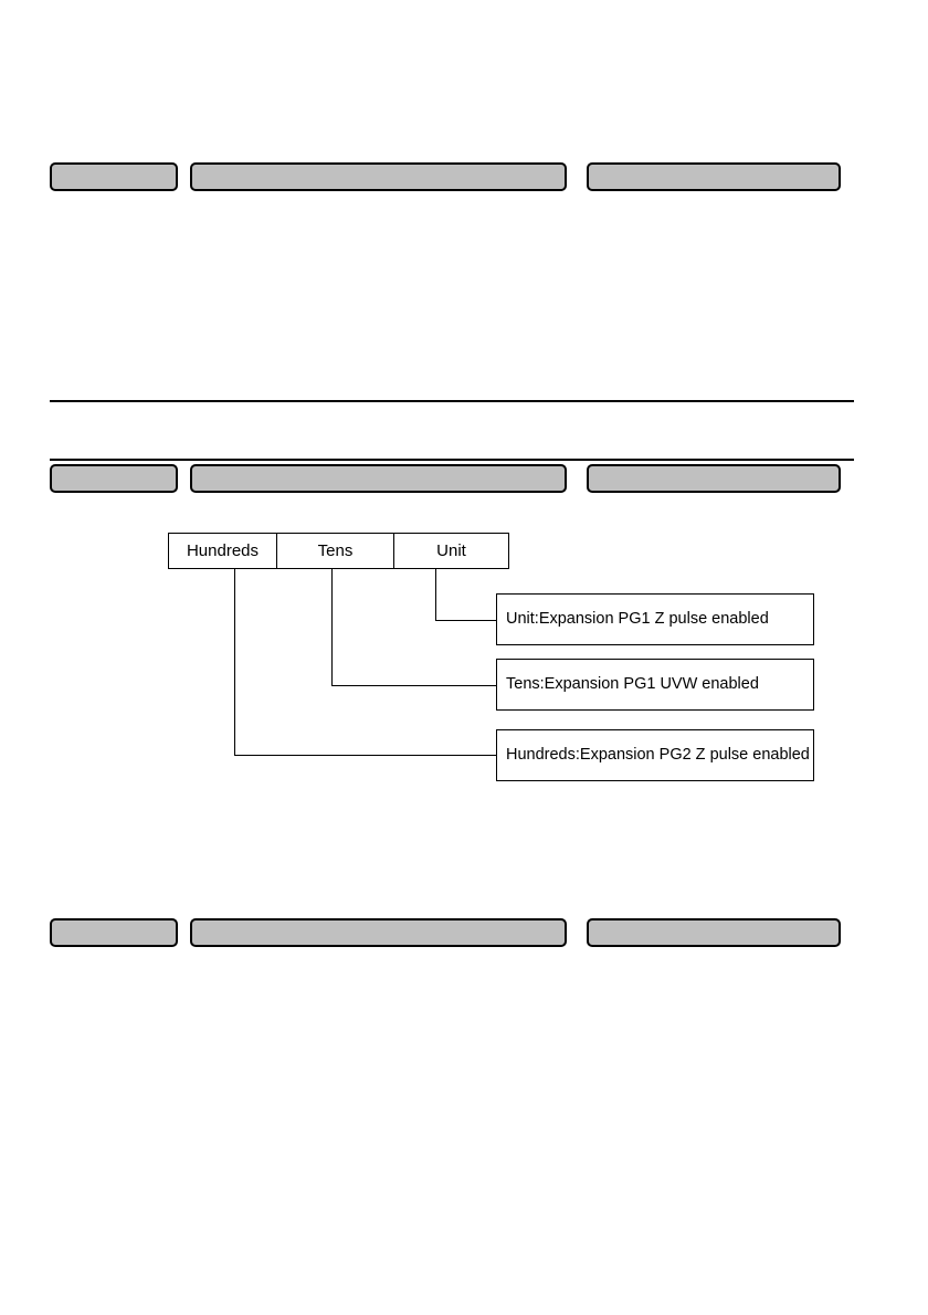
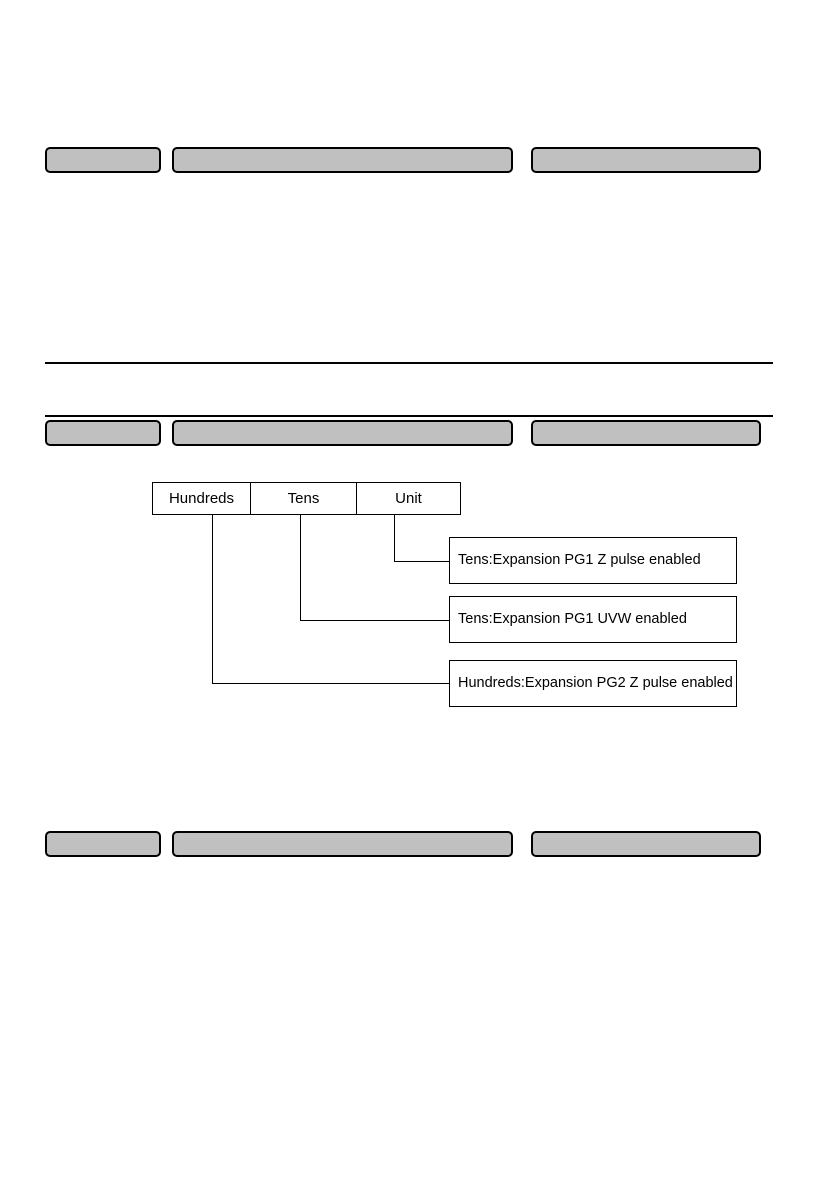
  Hundreds
  Tens
  Unit
- Unit:Expansion PG1 Z pulse enabled
+ Tens:Expansion PG1 Z pulse enabled
  Tens:Expansion PG1 UVW enabled
  Hundreds:Expansion PG2 Z pulse enabled
